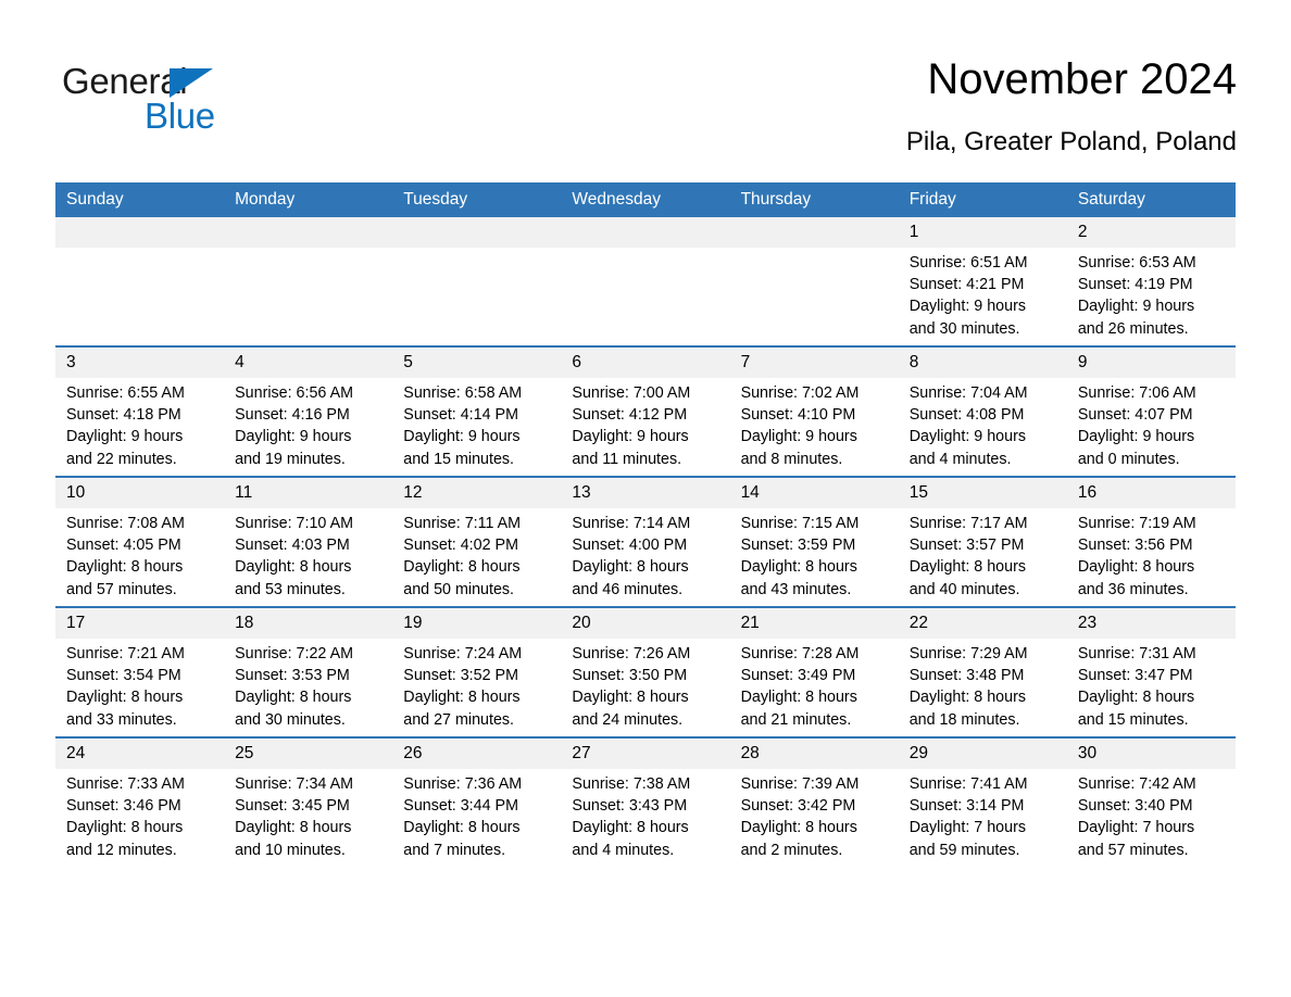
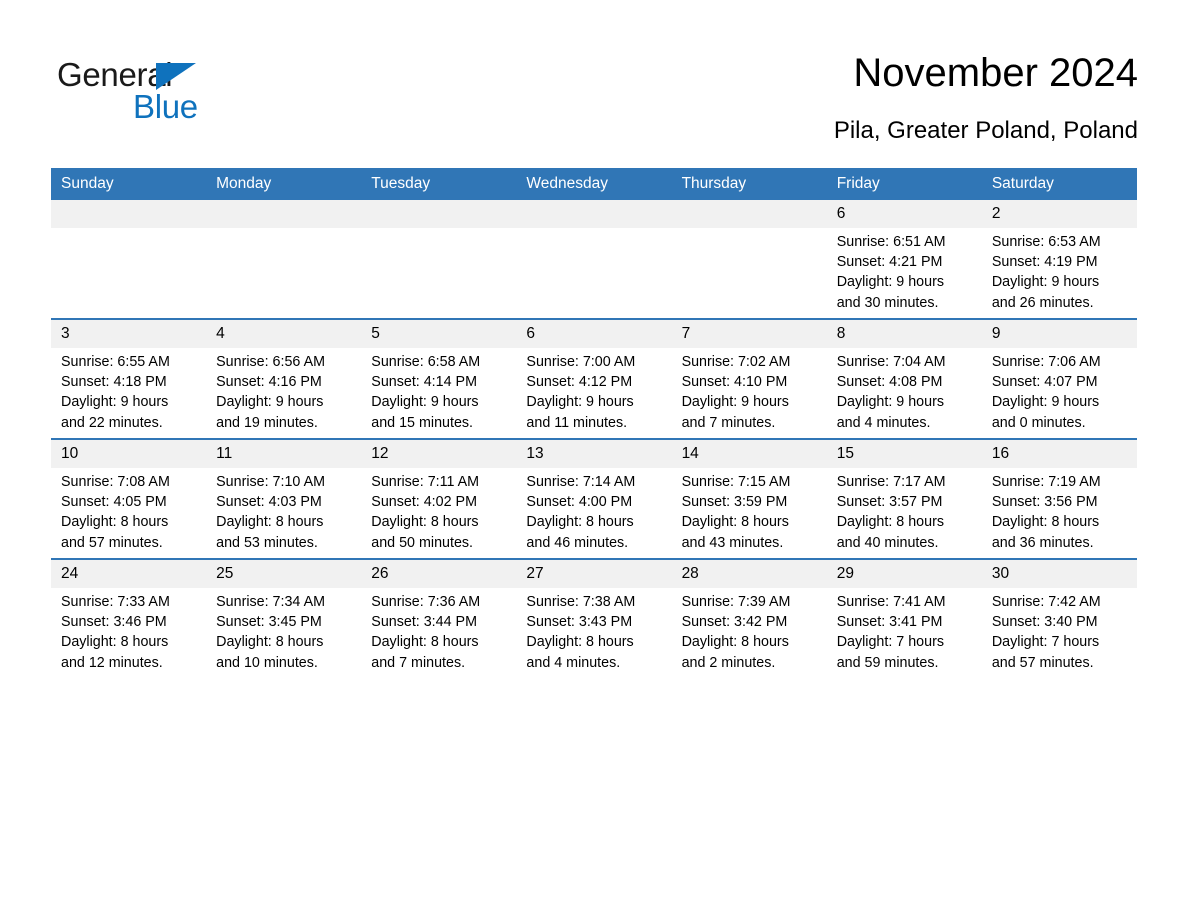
  General
  Blue
  November 2024
  Pila, Greater Poland, Poland
  Sunday	Monday	Tuesday	Wednesday	Thursday	Friday	Saturday
- 					1Sunrise: 6:51 AMSunset: 4:21 PMDaylight: 9 hoursand 30 minutes.	2Sunrise: 6:53 AMSunset: 4:19 PMDaylight: 9 hoursand 26 minutes.
+ 					6Sunrise: 6:51 AMSunset: 4:21 PMDaylight: 9 hoursand 30 minutes.	2Sunrise: 6:53 AMSunset: 4:19 PMDaylight: 9 hoursand 26 minutes.
- 3Sunrise: 6:55 AMSunset: 4:18 PMDaylight: 9 hoursand 22 minutes.	4Sunrise: 6:56 AMSunset: 4:16 PMDaylight: 9 hoursand 19 minutes.	5Sunrise: 6:58 AMSunset: 4:14 PMDaylight: 9 hoursand 15 minutes.	6Sunrise: 7:00 AMSunset: 4:12 PMDaylight: 9 hoursand 11 minutes.	7Sunrise: 7:02 AMSunset: 4:10 PMDaylight: 9 hoursand 8 minutes.	8Sunrise: 7:04 AMSunset: 4:08 PMDaylight: 9 hoursand 4 minutes.	9Sunrise: 7:06 AMSunset: 4:07 PMDaylight: 9 hoursand 0 minutes.
+ 3Sunrise: 6:55 AMSunset: 4:18 PMDaylight: 9 hoursand 22 minutes.	4Sunrise: 6:56 AMSunset: 4:16 PMDaylight: 9 hoursand 19 minutes.	5Sunrise: 6:58 AMSunset: 4:14 PMDaylight: 9 hoursand 15 minutes.	6Sunrise: 7:00 AMSunset: 4:12 PMDaylight: 9 hoursand 11 minutes.	7Sunrise: 7:02 AMSunset: 4:10 PMDaylight: 9 hoursand 7 minutes.	8Sunrise: 7:04 AMSunset: 4:08 PMDaylight: 9 hoursand 4 minutes.	9Sunrise: 7:06 AMSunset: 4:07 PMDaylight: 9 hoursand 0 minutes.
  10Sunrise: 7:08 AMSunset: 4:05 PMDaylight: 8 hoursand 57 minutes.	11Sunrise: 7:10 AMSunset: 4:03 PMDaylight: 8 hoursand 53 minutes.	12Sunrise: 7:11 AMSunset: 4:02 PMDaylight: 8 hoursand 50 minutes.	13Sunrise: 7:14 AMSunset: 4:00 PMDaylight: 8 hoursand 46 minutes.	14Sunrise: 7:15 AMSunset: 3:59 PMDaylight: 8 hoursand 43 minutes.	15Sunrise: 7:17 AMSunset: 3:57 PMDaylight: 8 hoursand 40 minutes.	16Sunrise: 7:19 AMSunset: 3:56 PMDaylight: 8 hoursand 36 minutes.
- 17Sunrise: 7:21 AMSunset: 3:54 PMDaylight: 8 hoursand 33 minutes.	18Sunrise: 7:22 AMSunset: 3:53 PMDaylight: 8 hoursand 30 minutes.	19Sunrise: 7:24 AMSunset: 3:52 PMDaylight: 8 hoursand 27 minutes.	20Sunrise: 7:26 AMSunset: 3:50 PMDaylight: 8 hoursand 24 minutes.	21Sunrise: 7:28 AMSunset: 3:49 PMDaylight: 8 hoursand 21 minutes.	22Sunrise: 7:29 AMSunset: 3:48 PMDaylight: 8 hoursand 18 minutes.	23Sunrise: 7:31 AMSunset: 3:47 PMDaylight: 8 hoursand 15 minutes.
- 24Sunrise: 7:33 AMSunset: 3:46 PMDaylight: 8 hoursand 12 minutes.	25Sunrise: 7:34 AMSunset: 3:45 PMDaylight: 8 hoursand 10 minutes.	26Sunrise: 7:36 AMSunset: 3:44 PMDaylight: 8 hoursand 7 minutes.	27Sunrise: 7:38 AMSunset: 3:43 PMDaylight: 8 hoursand 4 minutes.	28Sunrise: 7:39 AMSunset: 3:42 PMDaylight: 8 hoursand 2 minutes.	29Sunrise: 7:41 AMSunset: 3:14 PMDaylight: 7 hoursand 59 minutes.	30Sunrise: 7:42 AMSunset: 3:40 PMDaylight: 7 hoursand 57 minutes.
+ 24Sunrise: 7:33 AMSunset: 3:46 PMDaylight: 8 hoursand 12 minutes.	25Sunrise: 7:34 AMSunset: 3:45 PMDaylight: 8 hoursand 10 minutes.	26Sunrise: 7:36 AMSunset: 3:44 PMDaylight: 8 hoursand 7 minutes.	27Sunrise: 7:38 AMSunset: 3:43 PMDaylight: 8 hoursand 4 minutes.	28Sunrise: 7:39 AMSunset: 3:42 PMDaylight: 8 hoursand 2 minutes.	29Sunrise: 7:41 AMSunset: 3:41 PMDaylight: 7 hoursand 59 minutes.	30Sunrise: 7:42 AMSunset: 3:40 PMDaylight: 7 hoursand 57 minutes.
